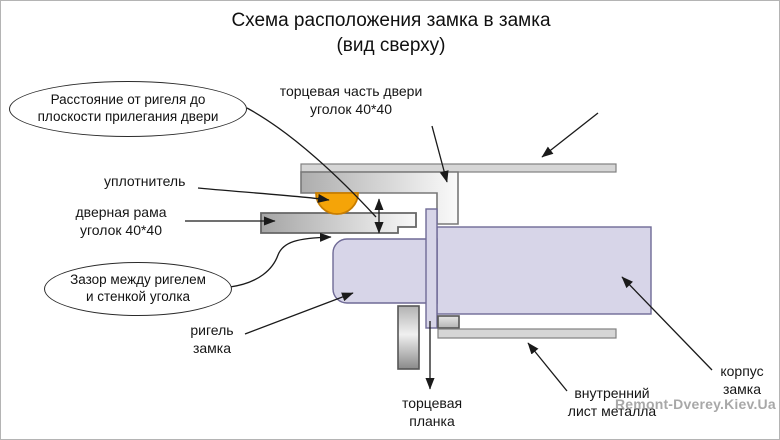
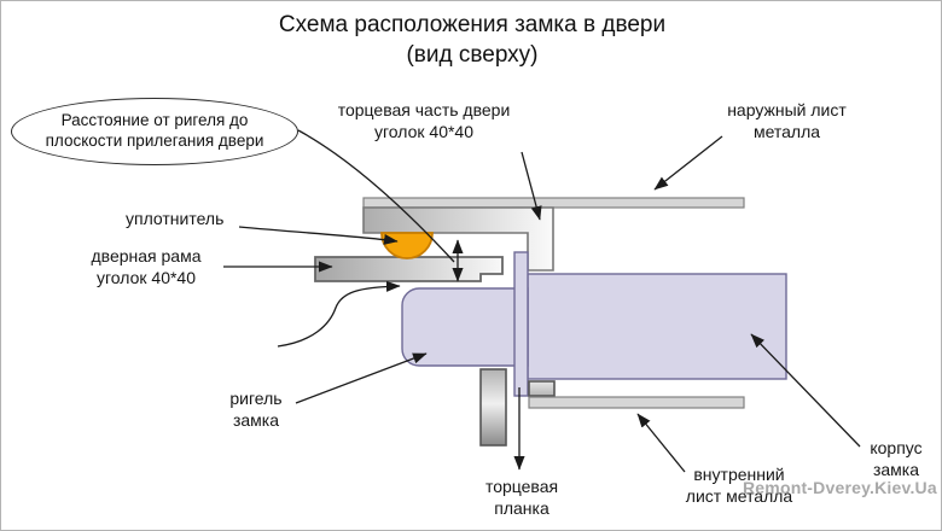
- Схема расположения замка в замка
+ Схема расположения замка в двери
  (вид сверху)
  Расстояние от ригеля до
  плоскости прилегания двери
- Зазор между ригелем
- и стенкой уголка
  торцевая часть двери
  уголок 40*40
+ наружный лист
+ металла
  уплотнитель
  дверная рама
  уголок 40*40
  ригель
  замка
  торцевая
  планка
  внутренний
  лист металла
  корпус
  замка
  Remont-Dverey.Kiev.Ua
